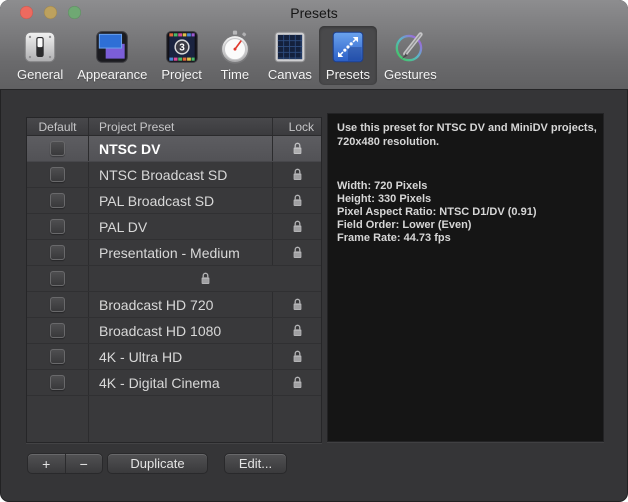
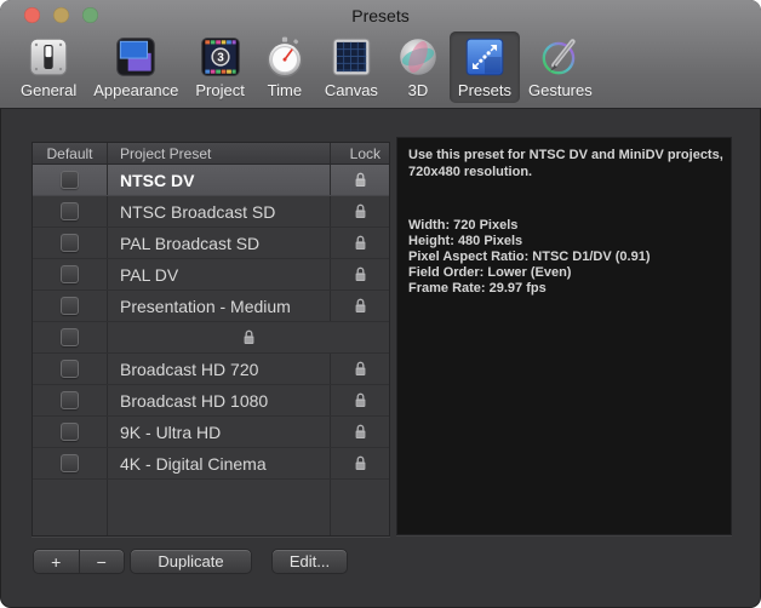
  Presets
  General
  Appearance
  3
  Project
  Time
  Canvas
+ 3D
  Presets
  Gestures
  Default
  Project Preset
  Lock
  NTSC DV
  NTSC Broadcast SD
  PAL Broadcast SD
  PAL DV
  Presentation - Medium
  Broadcast HD 720
  Broadcast HD 1080
- 4K - Ultra HD
+ 9K - Ultra HD
  4K - Digital Cinema
  Use this preset for NTSC DV and MiniDV projects, 720x480 resolution.
  Width: 720 Pixels
- Height: 330 Pixels
+ Height: 480 Pixels
  Pixel Aspect Ratio: NTSC D1/DV (0.91)
  Field Order: Lower (Even)
- Frame Rate: 44.73 fps
+ Frame Rate: 29.97 fps
  +
  −
  Duplicate
  Edit...
